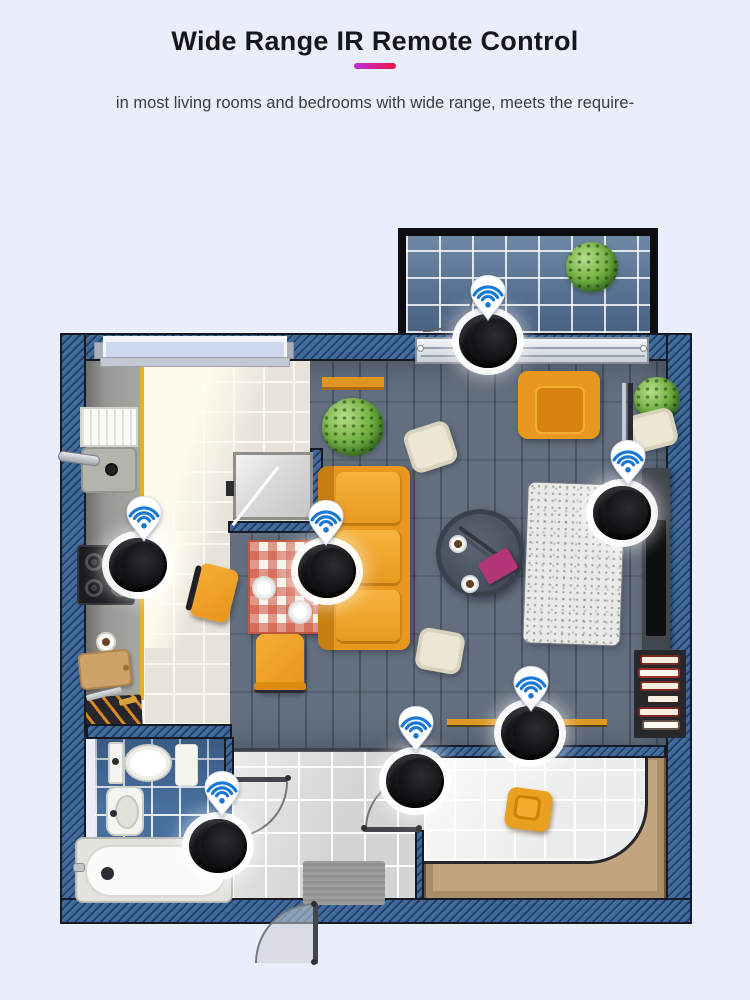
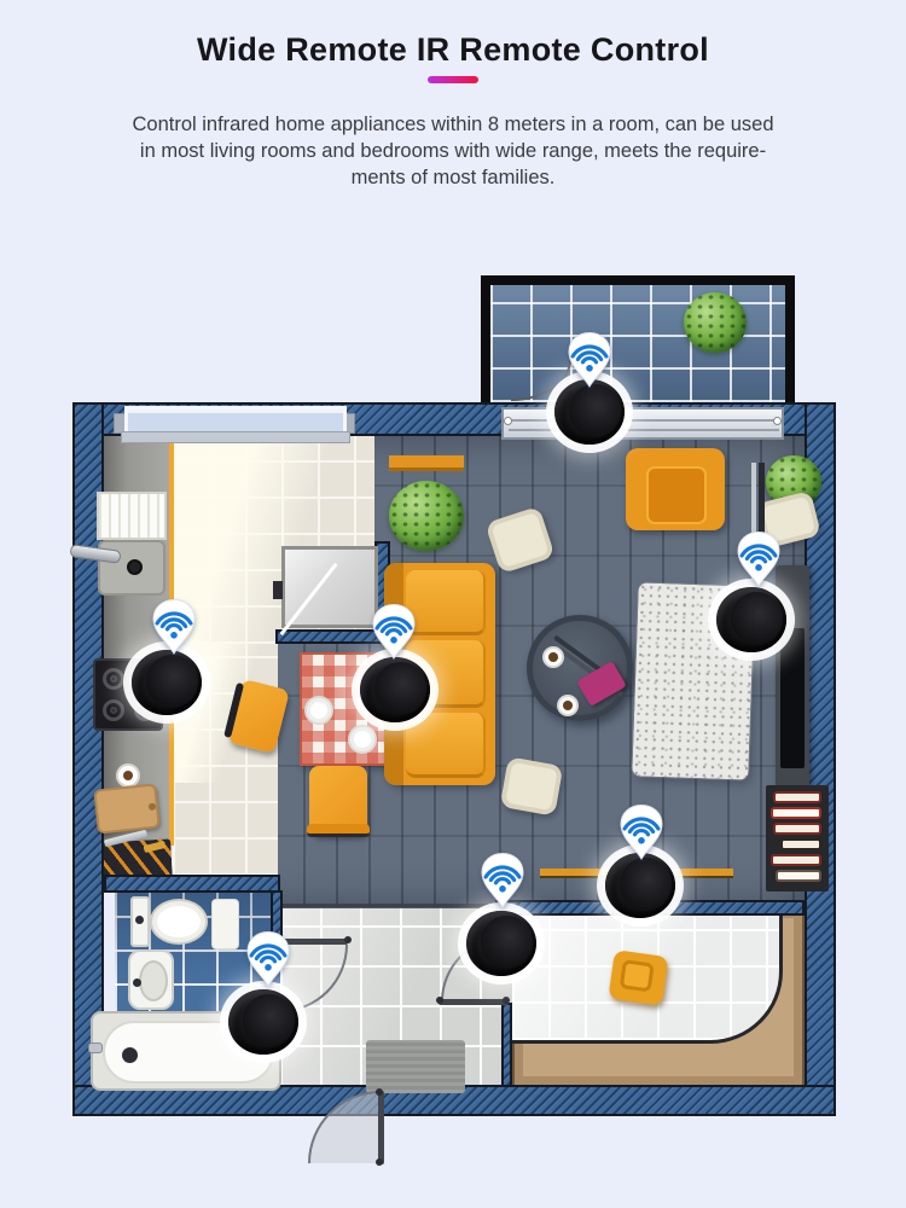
- Wide Range IR Remote Control
+ Wide Remote IR Remote Control
+ Control infrared home appliances within 8 meters in a room, can be used
  in most living rooms and bedrooms with wide range, meets the require-
+ ments of most families.
